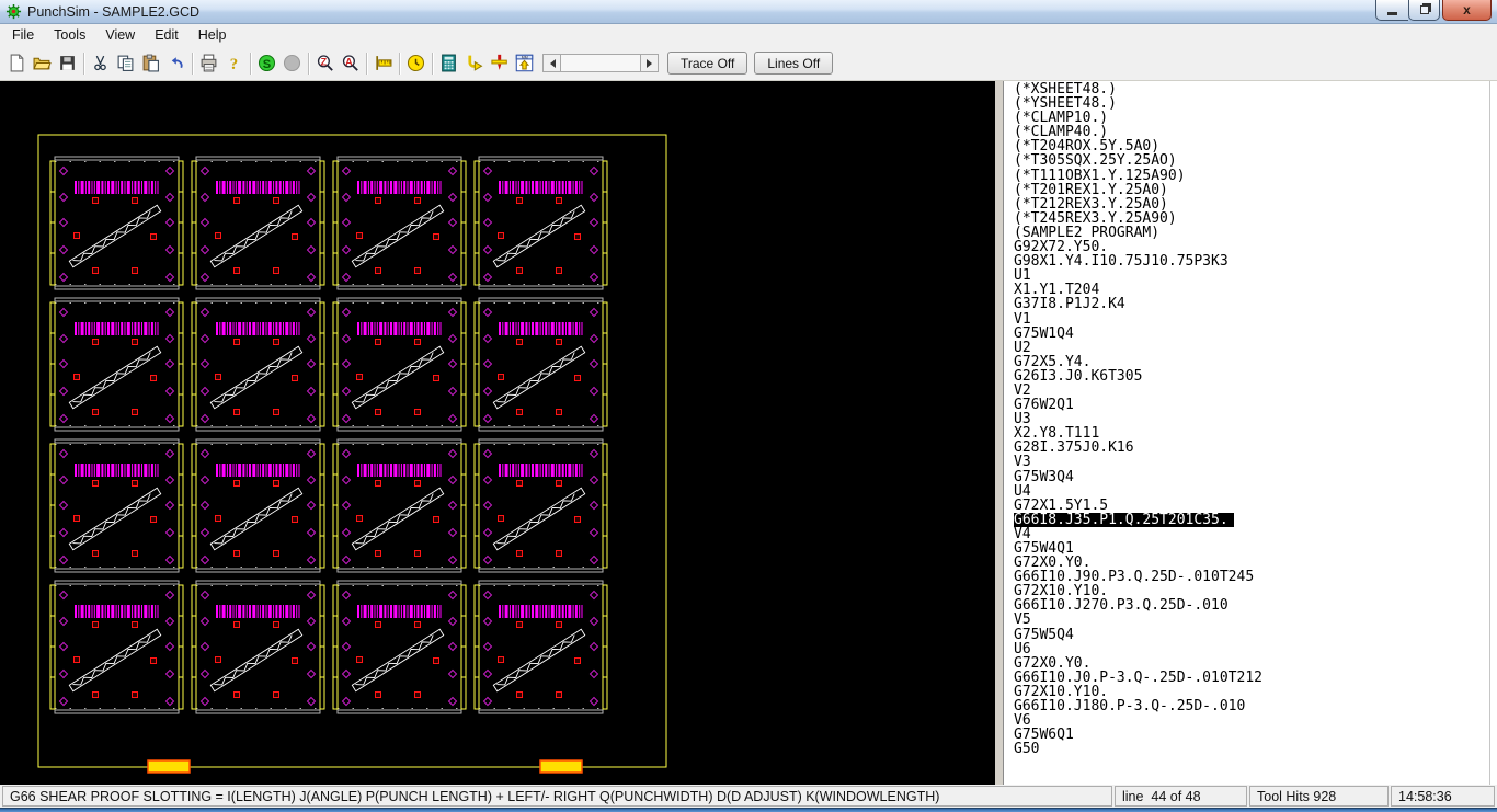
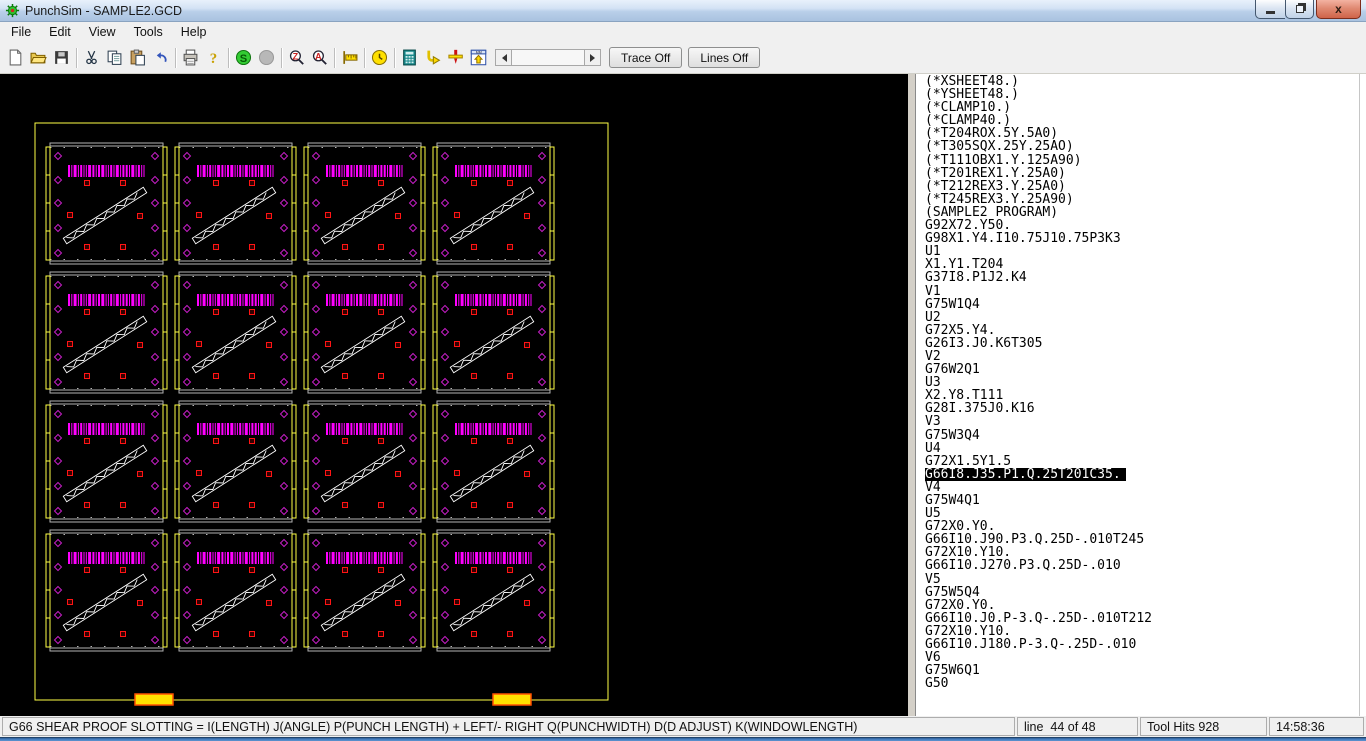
  PunchSim - SAMPLE2.GCD
  x
  File
- Tools
+ Edit
  View
- Edit
+ Tools
  Help
  ?
  S
  Z
  A
  Trace Off
  Lines Off
  (*XSHEET48.)
  (*YSHEET48.)
  (*CLAMP10.)
  (*CLAMP40.)
  (*T204ROX.5Y.5A0)
  (*T305SQX.25Y.25AO)
  (*T111OBX1.Y.125A90)
  (*T201REX1.Y.25A0)
  (*T212REX3.Y.25A0)
  (*T245REX3.Y.25A90)
  (SAMPLE2 PROGRAM)
  G92X72.Y50.
  G98X1.Y4.I10.75J10.75P3K3
  U1
  X1.Y1.T204
  G37I8.P1J2.K4
  V1
  G75W1Q4
  U2
  G72X5.Y4.
  G26I3.J0.K6T305
  V2
  G76W2Q1
  U3
  X2.Y8.T111
  G28I.375J0.K16
  V3
  G75W3Q4
  U4
  G72X1.5Y1.5
  G66I8.J35.P1.Q.25T201C35.
  V4
  G75W4Q1
+ U5
  G72X0.Y0.
  G66I10.J90.P3.Q.25D-.010T245
  G72X10.Y10.
  G66I10.J270.P3.Q.25D-.010
  V5
  G75W5Q4
- U6
  G72X0.Y0.
  G66I10.J0.P-3.Q-.25D-.010T212
  G72X10.Y10.
  G66I10.J180.P-3.Q-.25D-.010
  V6
  G75W6Q1
  G50
  G66 SHEAR PROOF SLOTTING = I(LENGTH) J(ANGLE) P(PUNCH LENGTH) + LEFT/- RIGHT Q(PUNCHWIDTH) D(D ADJUST) K(WINDOWLENGTH)
  line 44 of 48
  Tool Hits 928
  14:58:36
